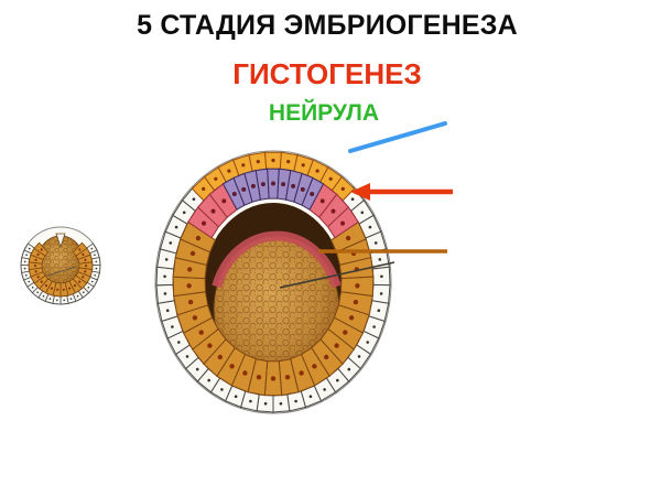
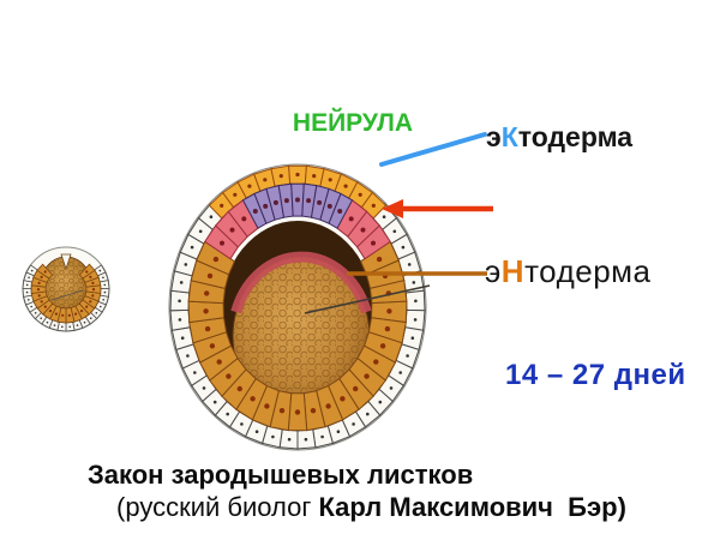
- 5 СТАДИЯ ЭМБРИОГЕНЕЗА
- ГИСТОГЕНЕЗ
  НЕЙРУЛА
+ эКтодерма
+ эНтодерма
+ 14 – 27 дней
+ Закон зародышевых листков
+ (русский биолог Карл Максимович Бэр)
